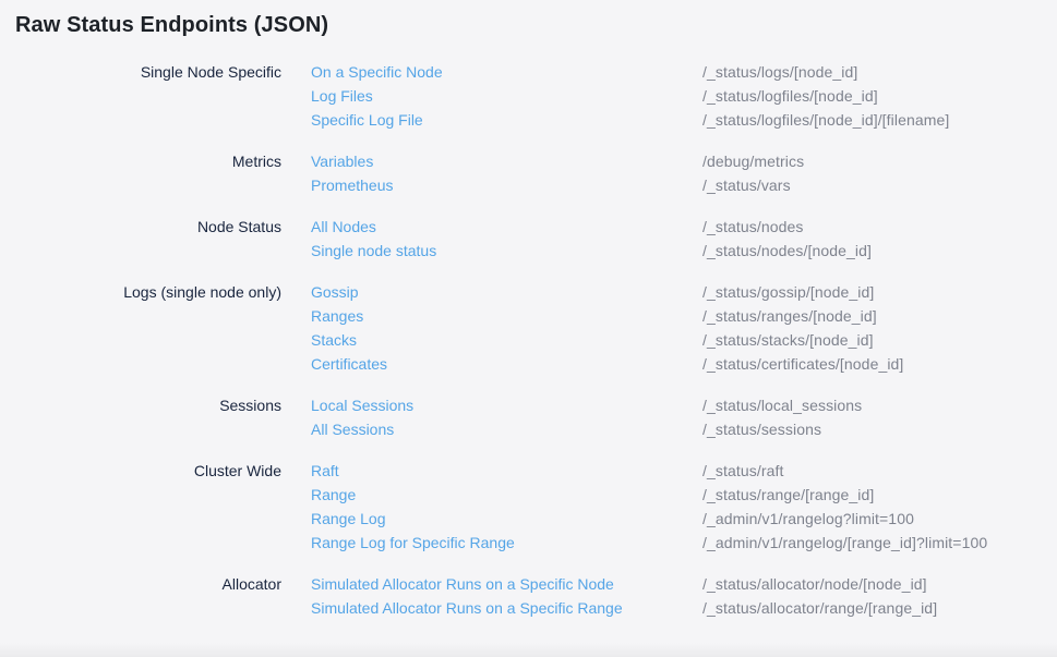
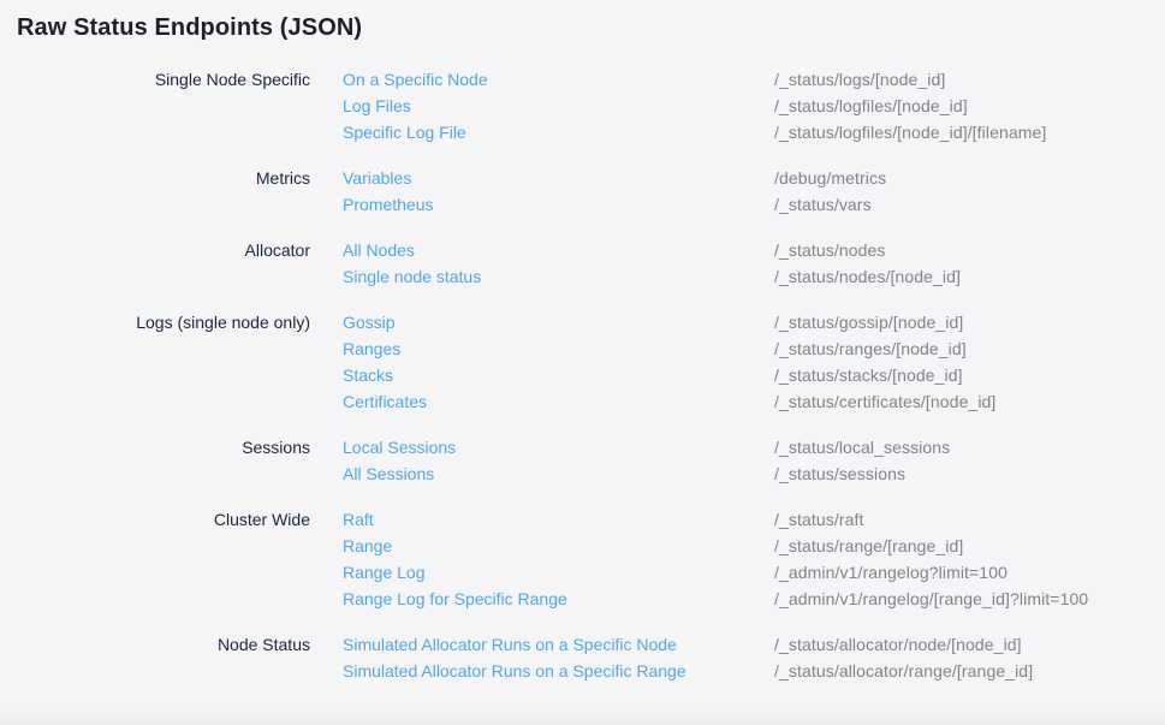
  Raw Status Endpoints (JSON)
  Single Node Specific
  On a Specific Node
  /_status/logs/[node_id]
  Log Files
  /_status/logfiles/[node_id]
  Specific Log File
  /_status/logfiles/[node_id]/[filename]
  Metrics
  Variables
  /debug/metrics
  Prometheus
  /_status/vars
- Node Status
+ Allocator
  All Nodes
  /_status/nodes
  Single node status
  /_status/nodes/[node_id]
  Logs (single node only)
  Gossip
  /_status/gossip/[node_id]
  Ranges
  /_status/ranges/[node_id]
  Stacks
  /_status/stacks/[node_id]
  Certificates
  /_status/certificates/[node_id]
  Sessions
  Local Sessions
  /_status/local_sessions
  All Sessions
  /_status/sessions
  Cluster Wide
  Raft
  /_status/raft
  Range
  /_status/range/[range_id]
  Range Log
  /_admin/v1/rangelog?limit=100
  Range Log for Specific Range
  /_admin/v1/rangelog/[range_id]?limit=100
- Allocator
+ Node Status
  Simulated Allocator Runs on a Specific Node
  /_status/allocator/node/[node_id]
  Simulated Allocator Runs on a Specific Range
  /_status/allocator/range/[range_id]
